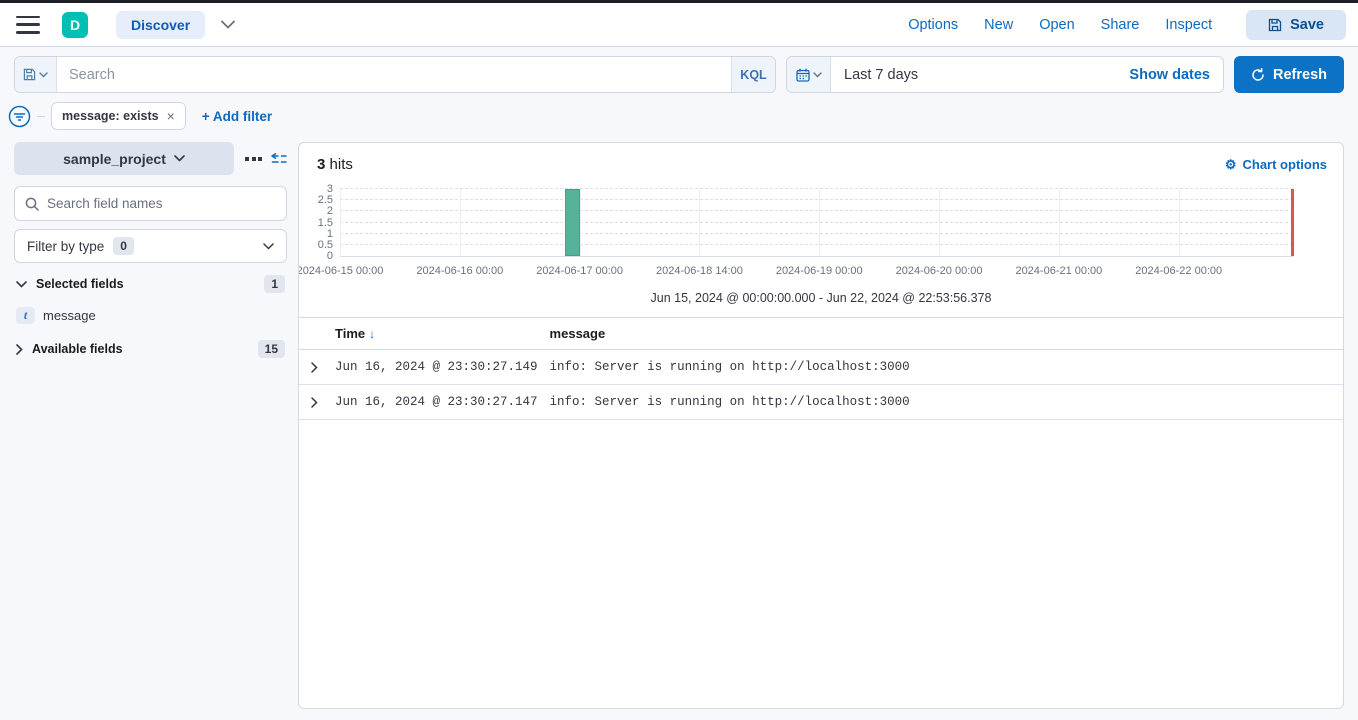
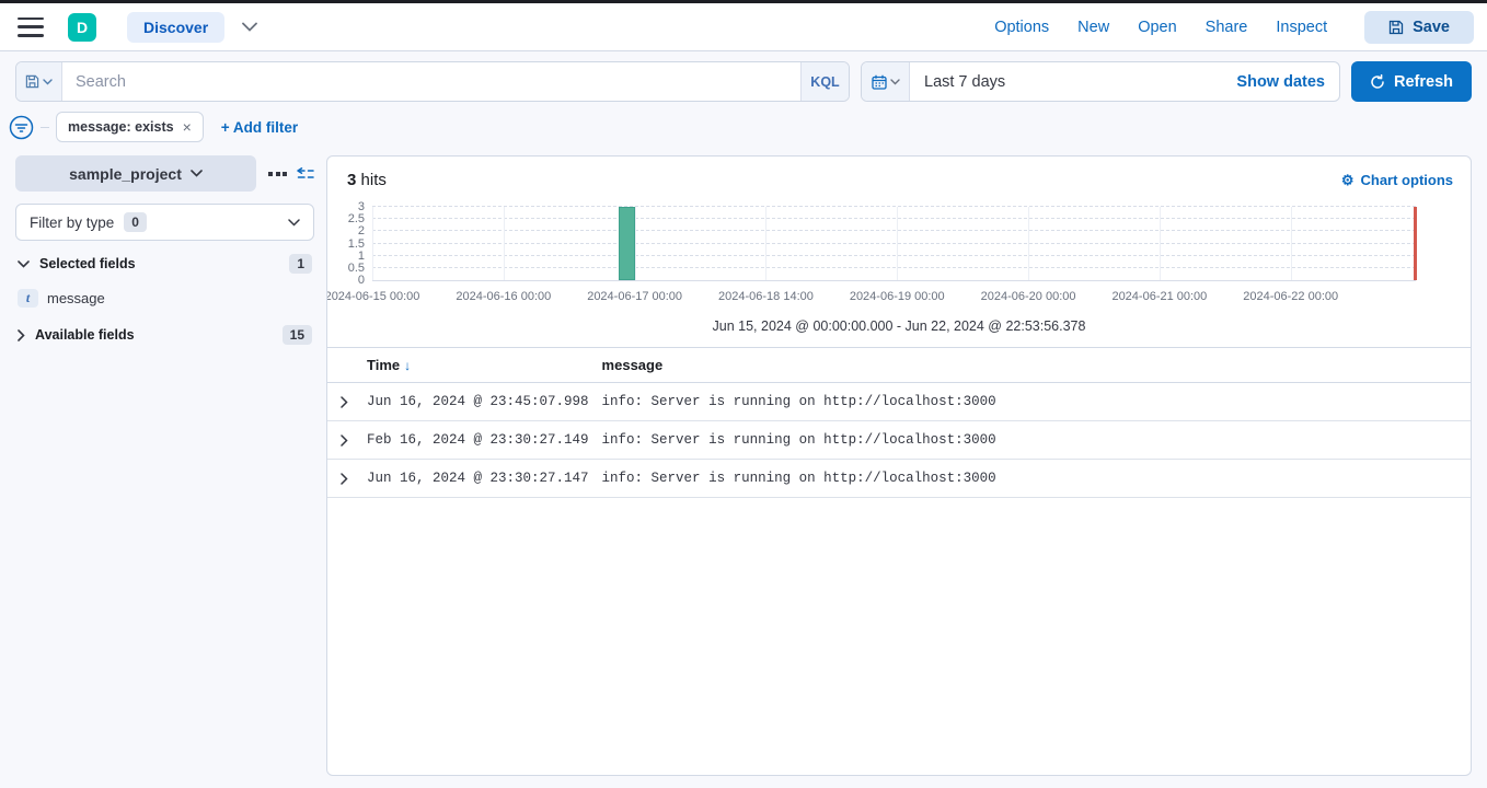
  D
  Discover
  Options
  New
  Open
  Share
  Inspect
  Save
  Search
  KQL
  Last 7 days
  Show dates
  Refresh
  message: exists
  ×
  + Add filter
  sample_project
- Search field names
  Filter by type
  0
  Selected fields
  1
  t
  message
  Available fields
  15
  3 hits
  ⚙
  Chart options
  0
  0.5
  1
  1.5
  2
  2.5
  3
  2024-06-15 00:00
  2024-06-16 00:00
  2024-06-17 00:00
  2024-06-18 14:00
  2024-06-19 00:00
  2024-06-20 00:00
  2024-06-21 00:00
  2024-06-22 00:00
  Jun 15, 2024 @ 00:00:00.000 - Jun 22, 2024 @ 22:53:56.378
  	Time ↓	message
+ 	Jun 16, 2024 @ 23:45:07.998	info: Server is running on http://localhost:3000
- 	Jun 16, 2024 @ 23:30:27.149	info: Server is running on http://localhost:3000
+ 	Feb 16, 2024 @ 23:30:27.149	info: Server is running on http://localhost:3000
  	Jun 16, 2024 @ 23:30:27.147	info: Server is running on http://localhost:3000
